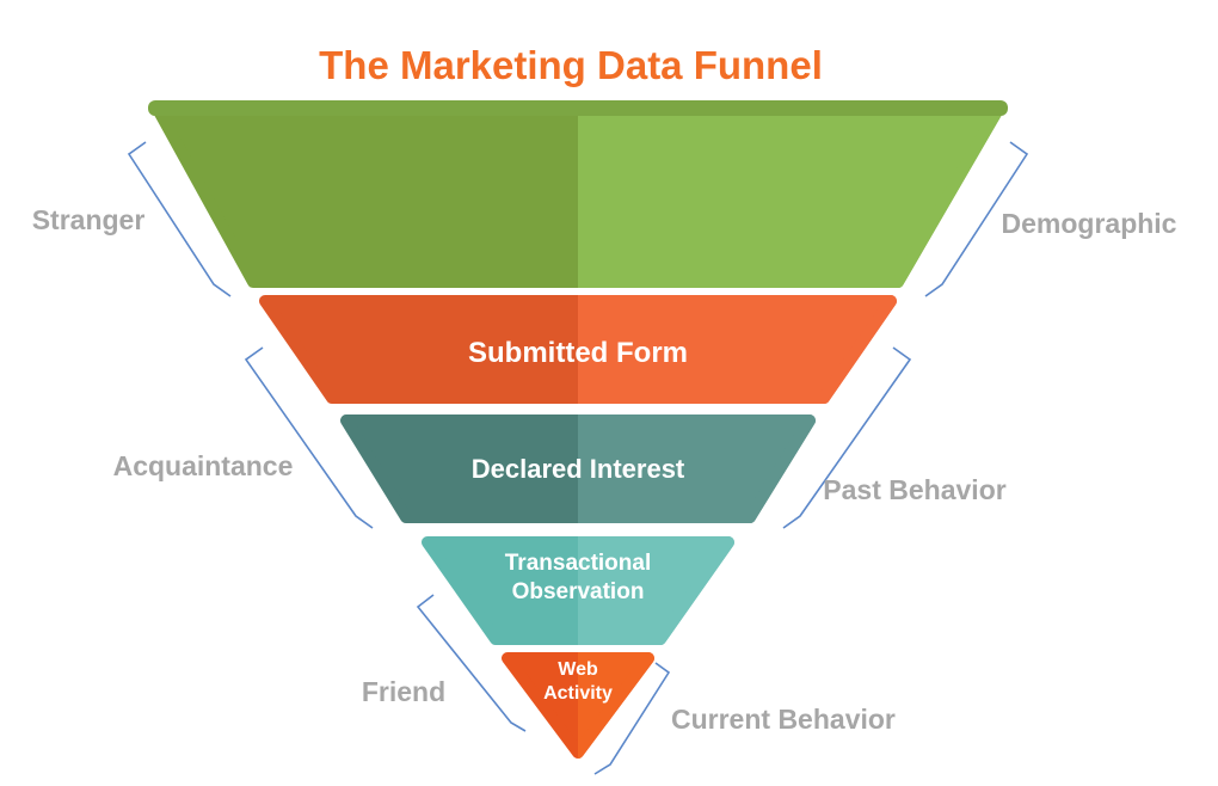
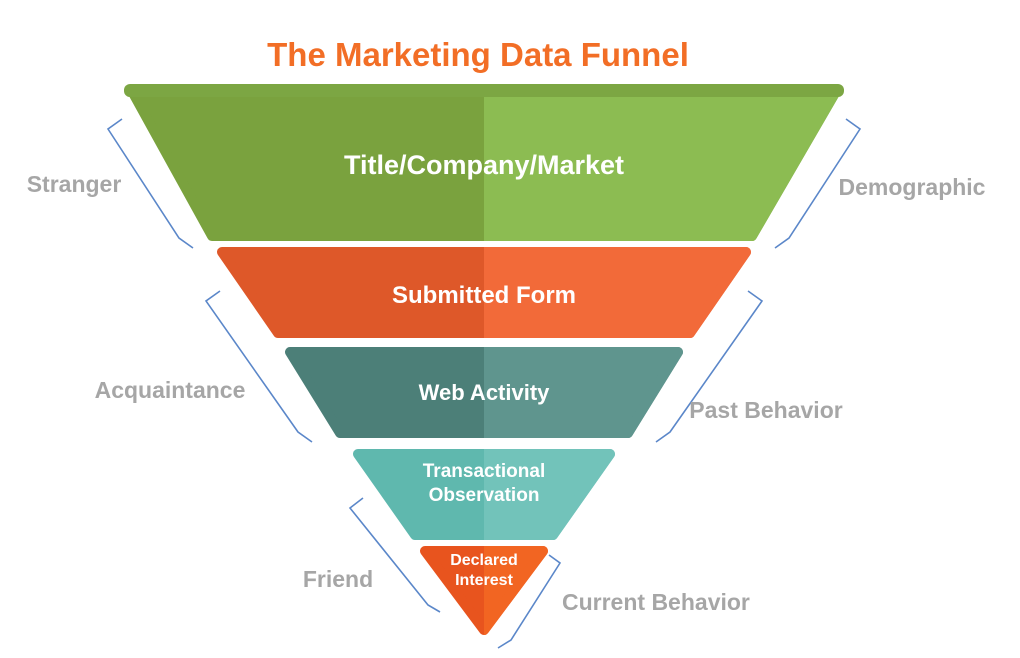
  The Marketing Data Funnel
+ Title/Company/Market
  Submitted Form
- Declared Interest
+ Web Activity
  Transactional Observation
- Web Activity
+ Declared Interest
  Stranger
  Acquaintance
  Friend
  Demographic
  Past Behavior
  Current Behavior
